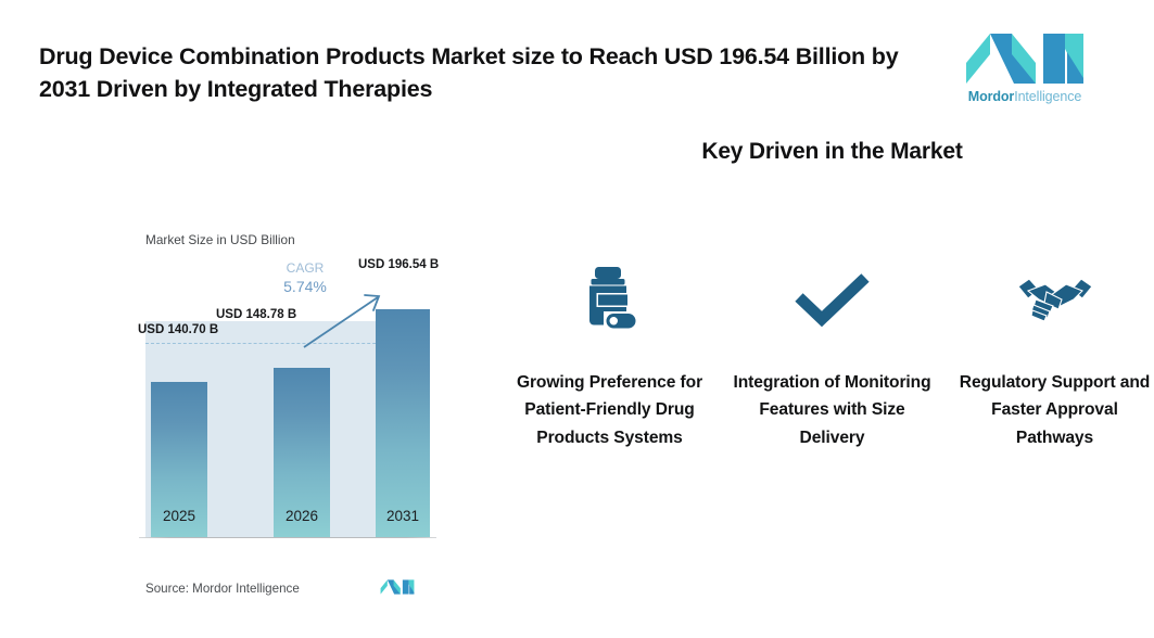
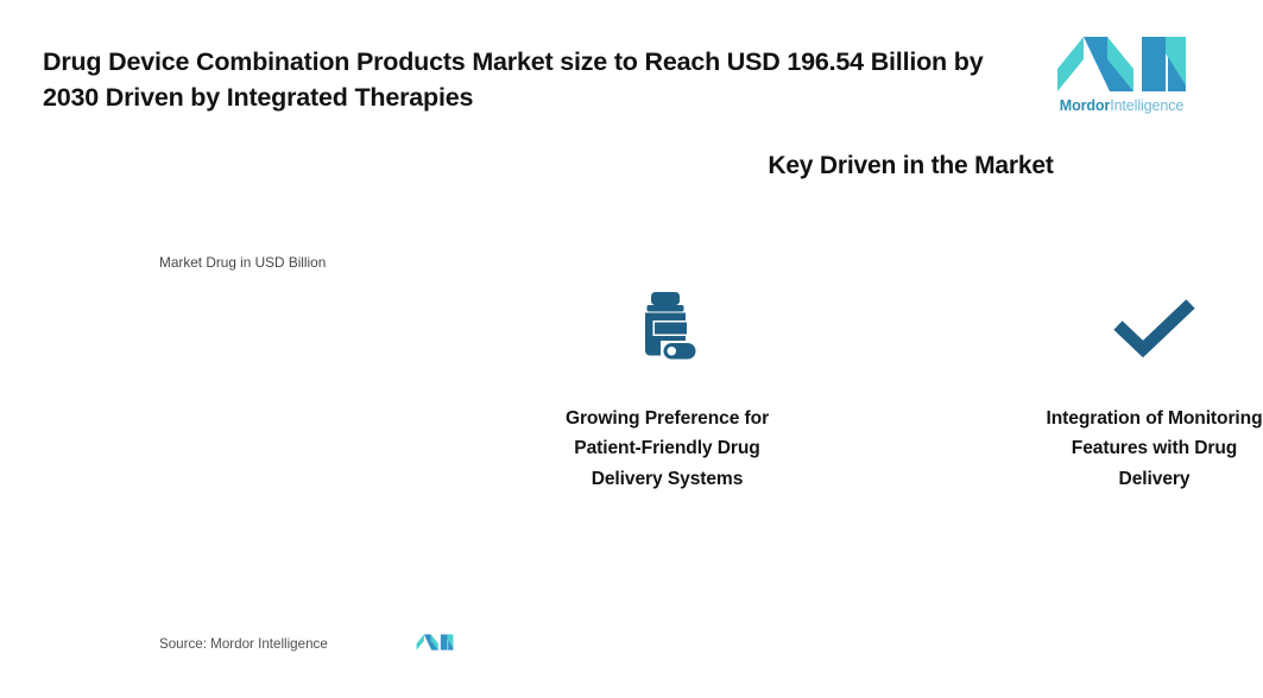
- Drug Device Combination Products Market size to Reach USD 196.54 Billion by 2031 Driven by Integrated Therapies
+ Drug Device Combination Products Market size to Reach USD 196.54 Billion by 2030 Driven by Integrated Therapies
  MordorIntelligence
- Market Size in USD Billion
+ Market Drug in USD Billion
- USD 140.70 B
- USD 148.78 B
- USD 196.54 B
- CAGR
- 5.74%
- 2025
- 2026
- 2031
  Source: Mordor Intelligence
  Key Driven in the Market
- Growing Preference for Patient-Friendly Drug Products Systems
+ Growing Preference for Patient-Friendly Drug Delivery Systems
- Integration of Monitoring Features with Size Delivery
+ Integration of Monitoring Features with Drug Delivery
- Regulatory Support and Faster Approval Pathways
